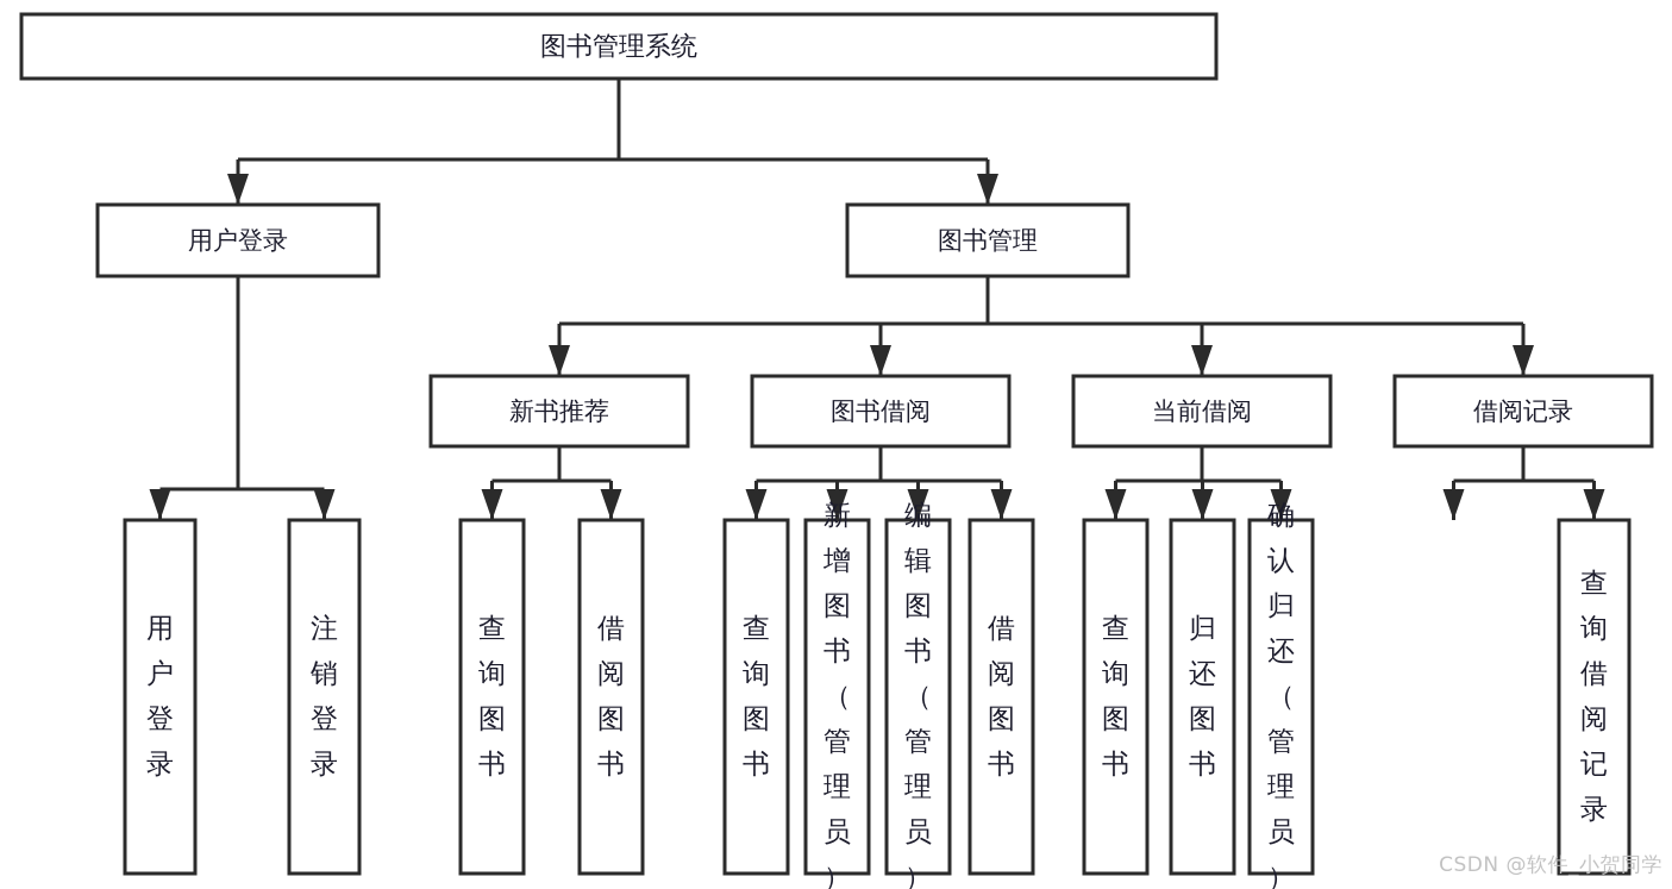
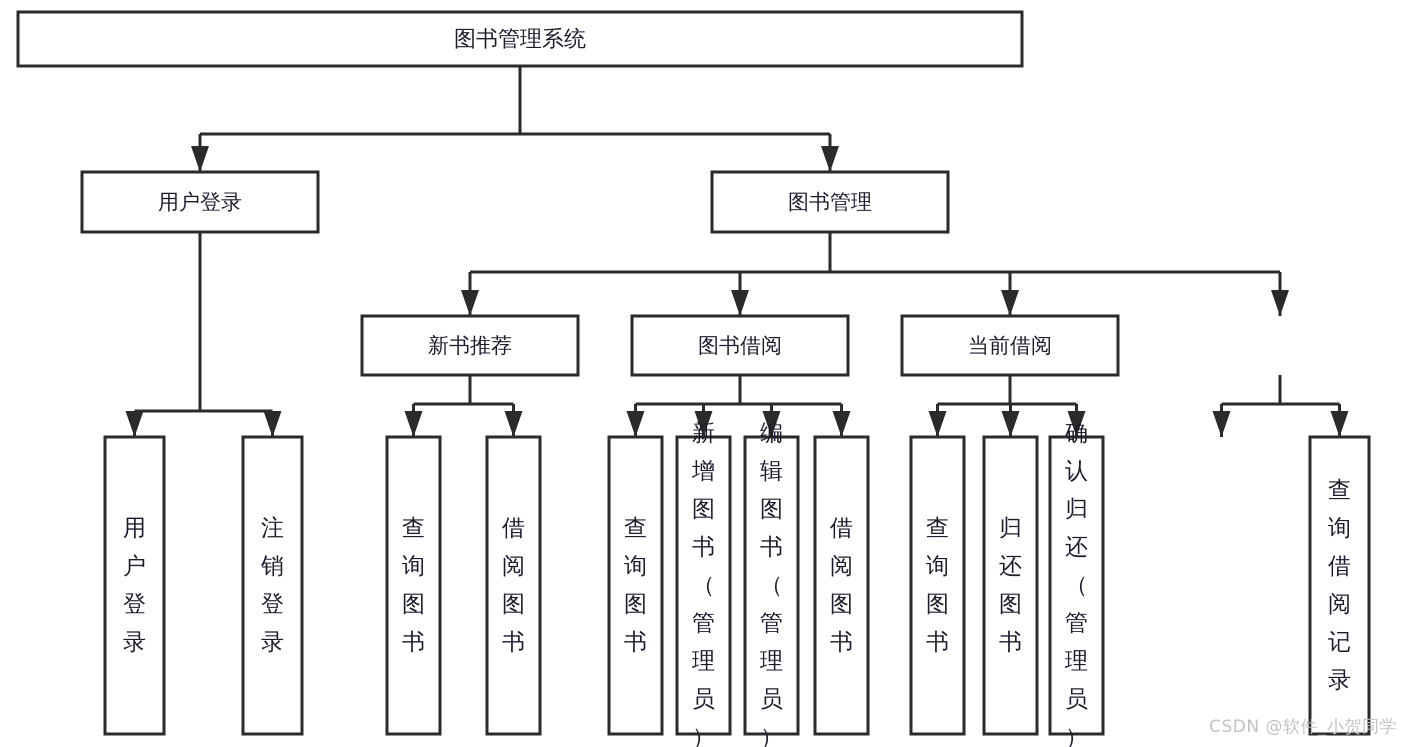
  图书管理系统
  用户登录
  图书管理
  新书推荐
  图书借阅
  当前借阅
- 借阅记录
  用户登录
  注销登录
  查询图书
  借阅图书
  查询图书
  新增图书（管理员）
  编辑图书（管理员）
  借阅图书
  查询图书
  归还图书
  确认归还（管理员）
  查询借阅记录
  CSDN @软件_小贺同学
